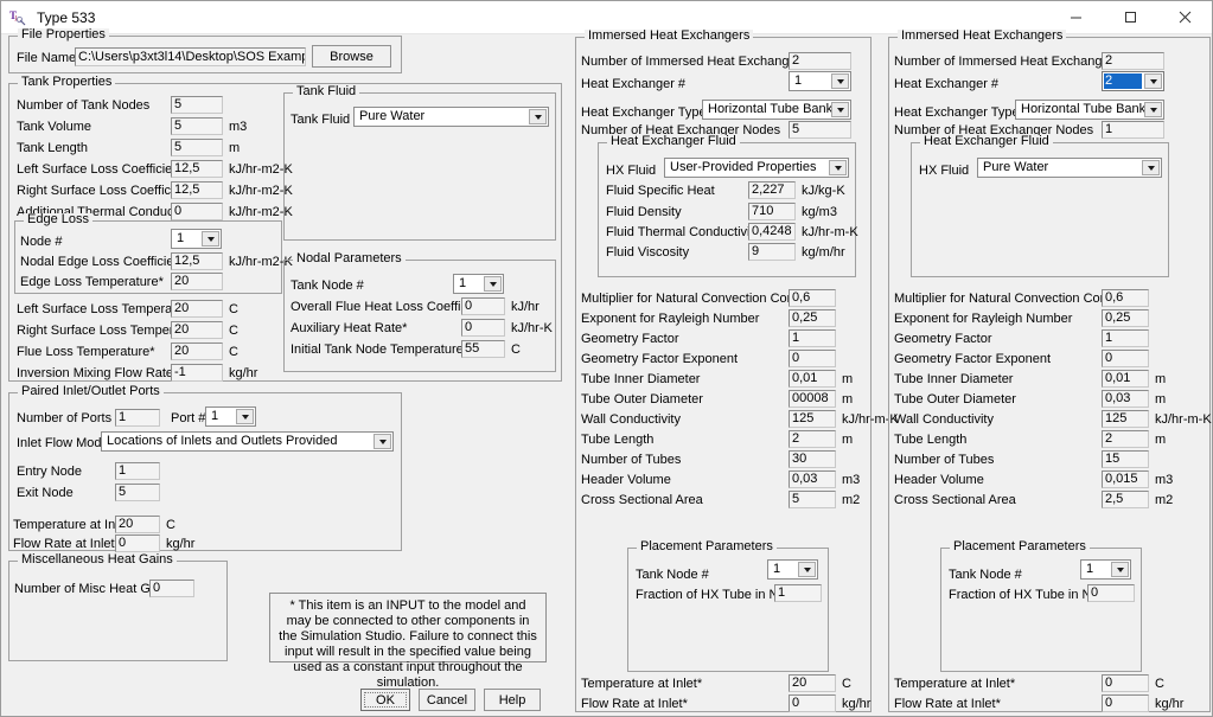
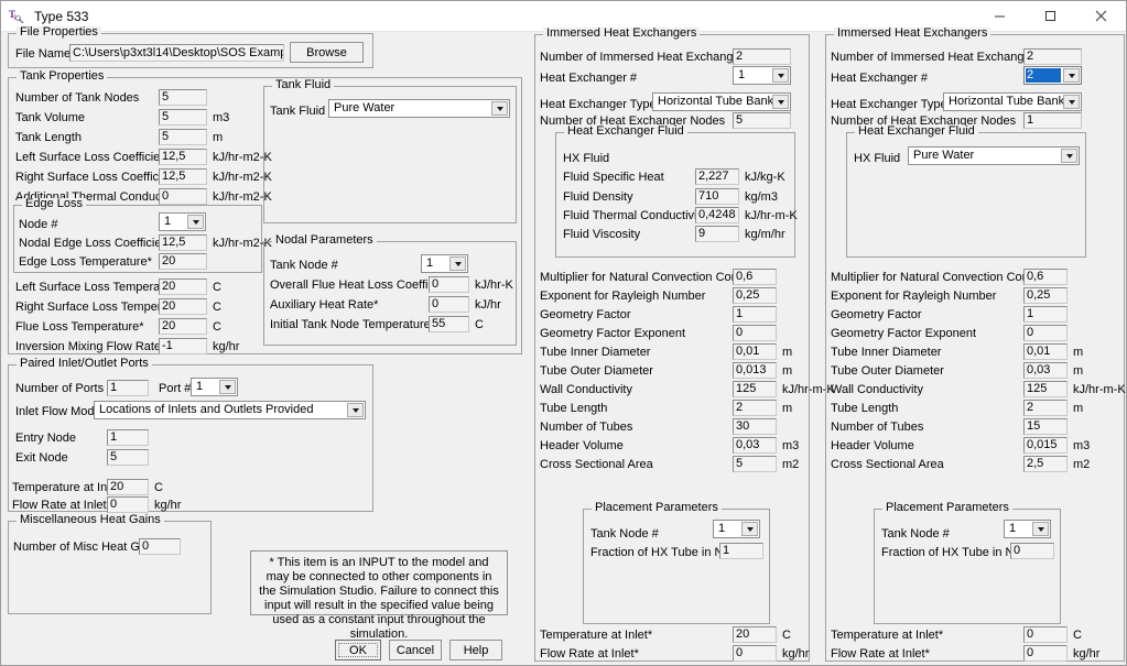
  T
  Type 533
  File Properties
  File Name
  C:\Users\p3xt3l14\Desktop\SOS Examp
  Browse
  Tank Properties
  Number of Tank Nodes
  5
  Tank Volume
  5
  m3
  Tank Length
  5
  m
  Left Surface Loss Coefficie
  12,5
  kJ/hr-m2-K
  Right Surface Loss Coeffic
  12,5
  kJ/hr-m2-K
  Additional Thermal Condu
  0
  kJ/hr-m2-K
  Edge Loss
  Node #
  1
  Nodal Edge Loss Coeffici
  12,5
  kJ/hr-m2-K
  Edge Loss Temperature*
  20
  Left Surface Loss Tempera
  20
  C
  Right Surface Loss Tempe
  20
  C
  Flue Loss Temperature*
  20
  C
  Inversion Mixing Flow Rate
  -1
  kg/hr
  Tank Fluid
  Tank Fluid
  Pure Water
  Nodal Parameters
  Tank Node #
  1
  Overall Flue Heat Loss Coeffi
  0
- kJ/hr
+ kJ/hr-K
  Auxiliary Heat Rate*
  0
- kJ/hr-K
+ kJ/hr
  Initial Tank Node Temperature
  55
  C
  Paired Inlet/Outlet Ports
  Number of Ports
  1
  Port #
  1
  Inlet Flow Mod
  Locations of Inlets and Outlets Provided
  Entry Node
  1
  Exit Node
  5
  Temperature at In
  20
  C
  Flow Rate at Inlet
  0
  kg/hr
  Miscellaneous Heat Gains
  Number of Misc Heat G
  0
  * This item is an INPUT to the model and may be connected to other components in the Simulation Studio. Failure to connect this input will result in the specified value being used as a constant input throughout the simulation.
  OK
  Cancel
  Help
  Immersed Heat Exchangers
  Number of Immersed Heat Exchang
  2
  Heat Exchanger #
  1
  Heat Exchanger Typ
  Horizontal Tube Bank
  Number of Heat Exchanger Nodes
  5
  Heat Exchanger Fluid
  HX Fluid
- User-Provided Properties
  Fluid Specific Heat
  2,227
  kJ/kg-K
  Fluid Density
  710
  kg/m3
  Fluid Thermal Conductiv
  0,4248
  kJ/hr-m-K
  Fluid Viscosity
  9
  kg/m/hr
  Multiplier for Natural Convection Co
  0,6
  Exponent for Rayleigh Number
  0,25
  Geometry Factor
  1
  Geometry Factor Exponent
  0
  Tube Inner Diameter
  0,01
  m
  Tube Outer Diameter
- 00008
+ 0,013
  m
  Wall Conductivity
  125
  kJ/hr-m-K
  Tube Length
  2
  m
  Number of Tubes
  30
  Header Volume
  0,03
  m3
  Cross Sectional Area
  5
  m2
  Placement Parameters
  Tank Node #
  1
  Fraction of HX Tube in
  1
  Temperature at Inlet*
  20
  C
  Flow Rate at Inlet*
  0
  kg/hr
  Immersed Heat Exchangers
  Number of Immersed Heat Exchang
  2
  Heat Exchanger #
  2
  Heat Exchanger Typ
  Horizontal Tube Bank
  Number of Heat Exchanger Nodes
  1
  Heat Exchanger Fluid
  HX Fluid
  Pure Water
  Multiplier for Natural Convection Co
  0,6
  Exponent for Rayleigh Number
  0,25
  Geometry Factor
  1
  Geometry Factor Exponent
  0
  Tube Inner Diameter
  0,01
  m
  Tube Outer Diameter
  0,03
  m
  Wall Conductivity
  125
  kJ/hr-m-K
  Tube Length
  2
  m
  Number of Tubes
  15
  Header Volume
  0,015
  m3
  Cross Sectional Area
  2,5
  m2
  Placement Parameters
  Tank Node #
  1
  Fraction of HX Tube in
  0
  Temperature at Inlet*
  0
  C
  Flow Rate at Inlet*
  0
  kg/hr
